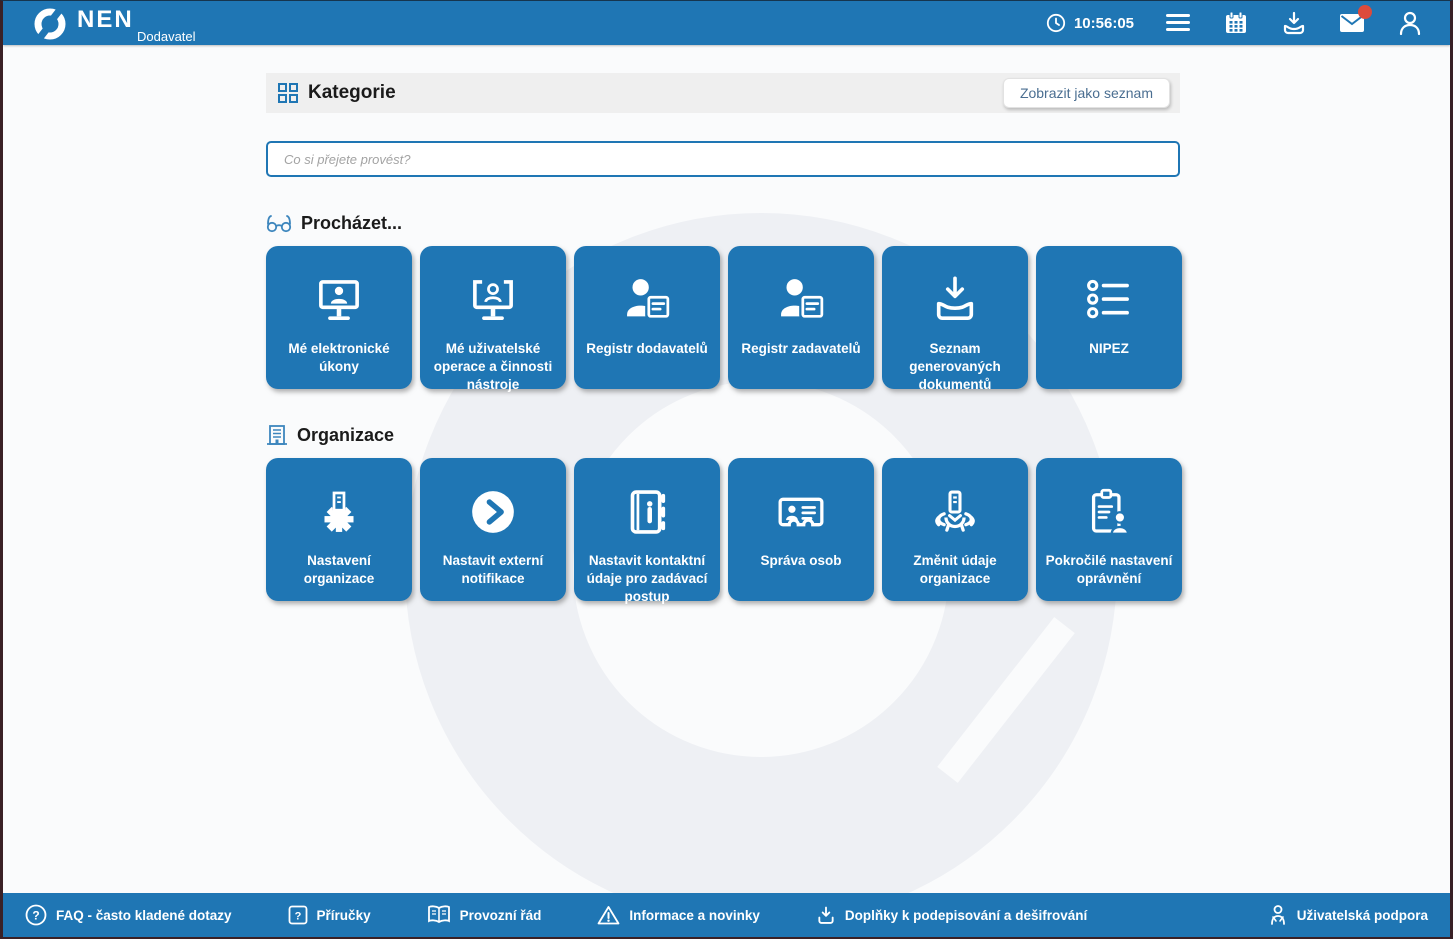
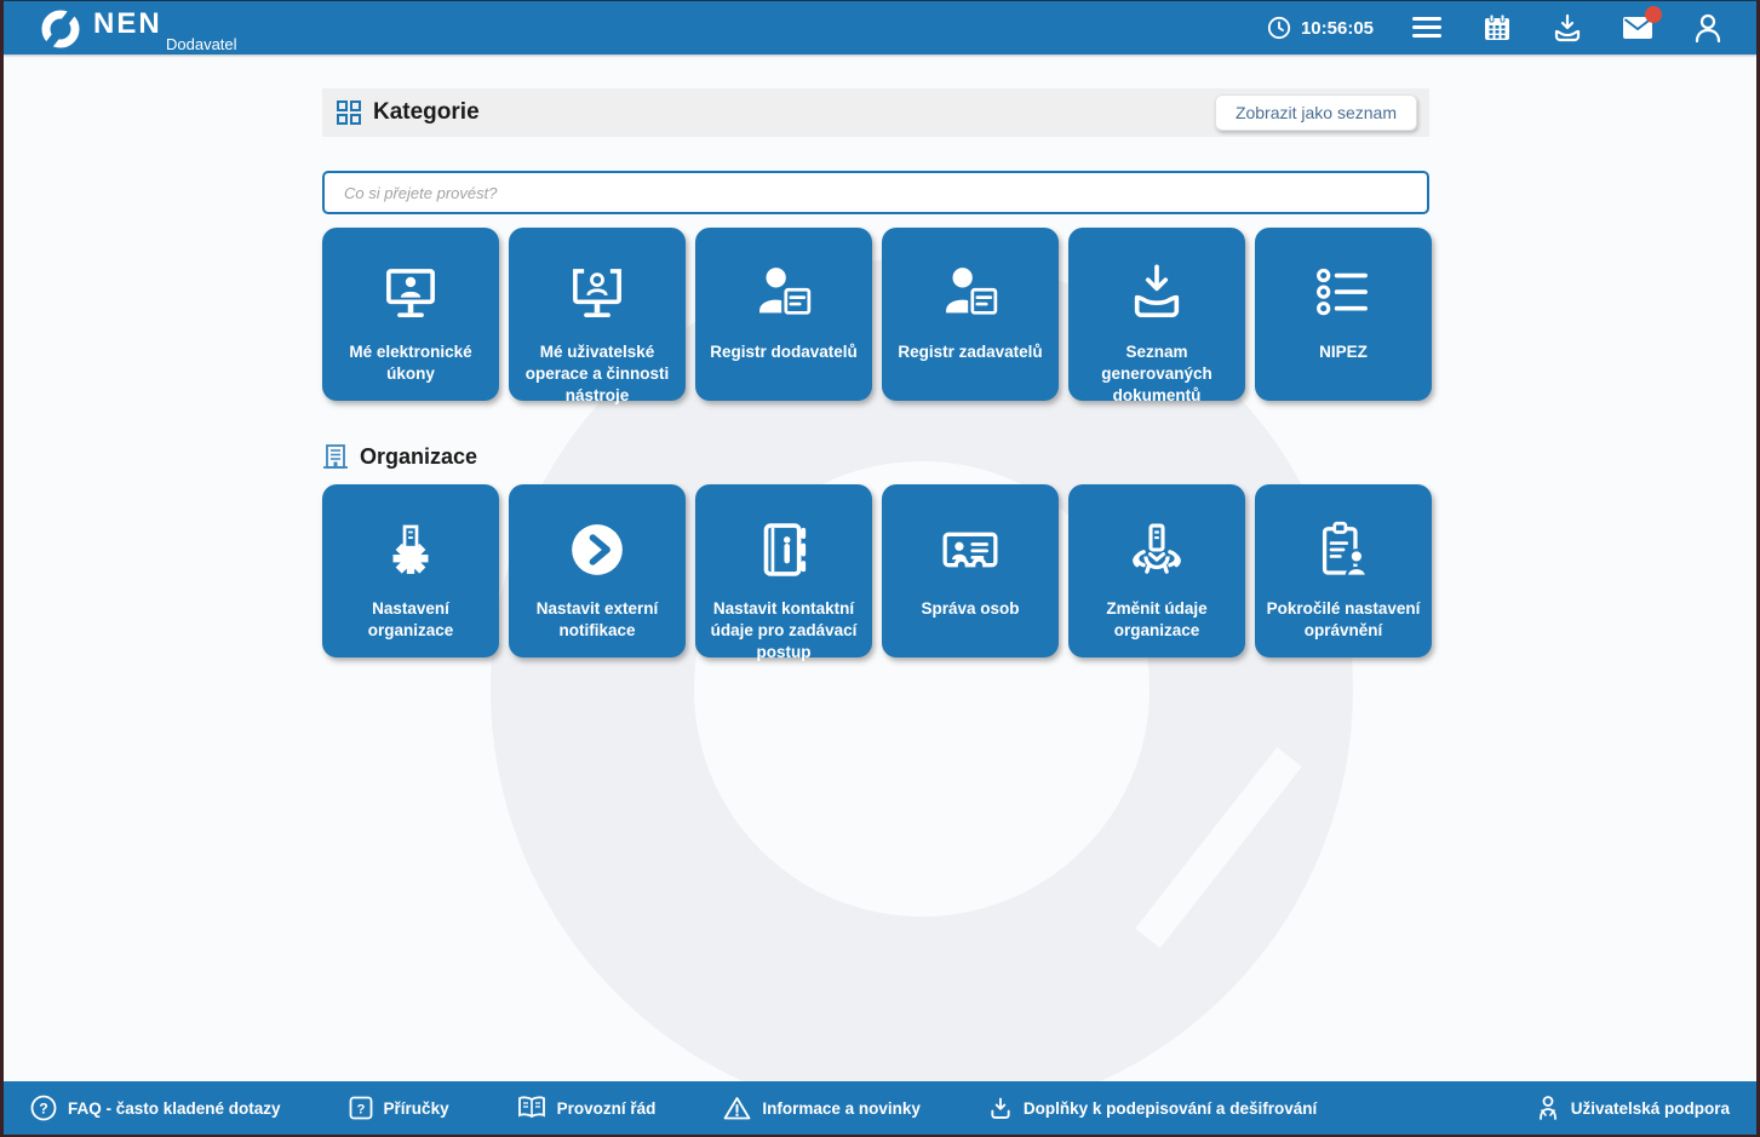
  NEN
  Dodavatel
  10:56:05
  Kategorie
  Zobrazit jako seznam
  Co si přejete provést?
- Procházet...
  Mé elektronické úkony
  Mé uživatelské operace a činnosti nástroje
  Registr dodavatelů
  Registr zadavatelů
  Seznam generovaných dokumentů
  NIPEZ
  Organizace
  Nastavení organizace
  Nastavit externí notifikace
  Nastavit kontaktní údaje pro zadávací postup
  Správa osob
  Změnit údaje organizace
  Pokročilé nastavení oprávnění
  ?
  FAQ - často kladené dotazy
  ?
  Příručky
  Provozní řád
  Informace a novinky
  Doplňky k podepisování a dešifrování
  Uživatelská podpora
